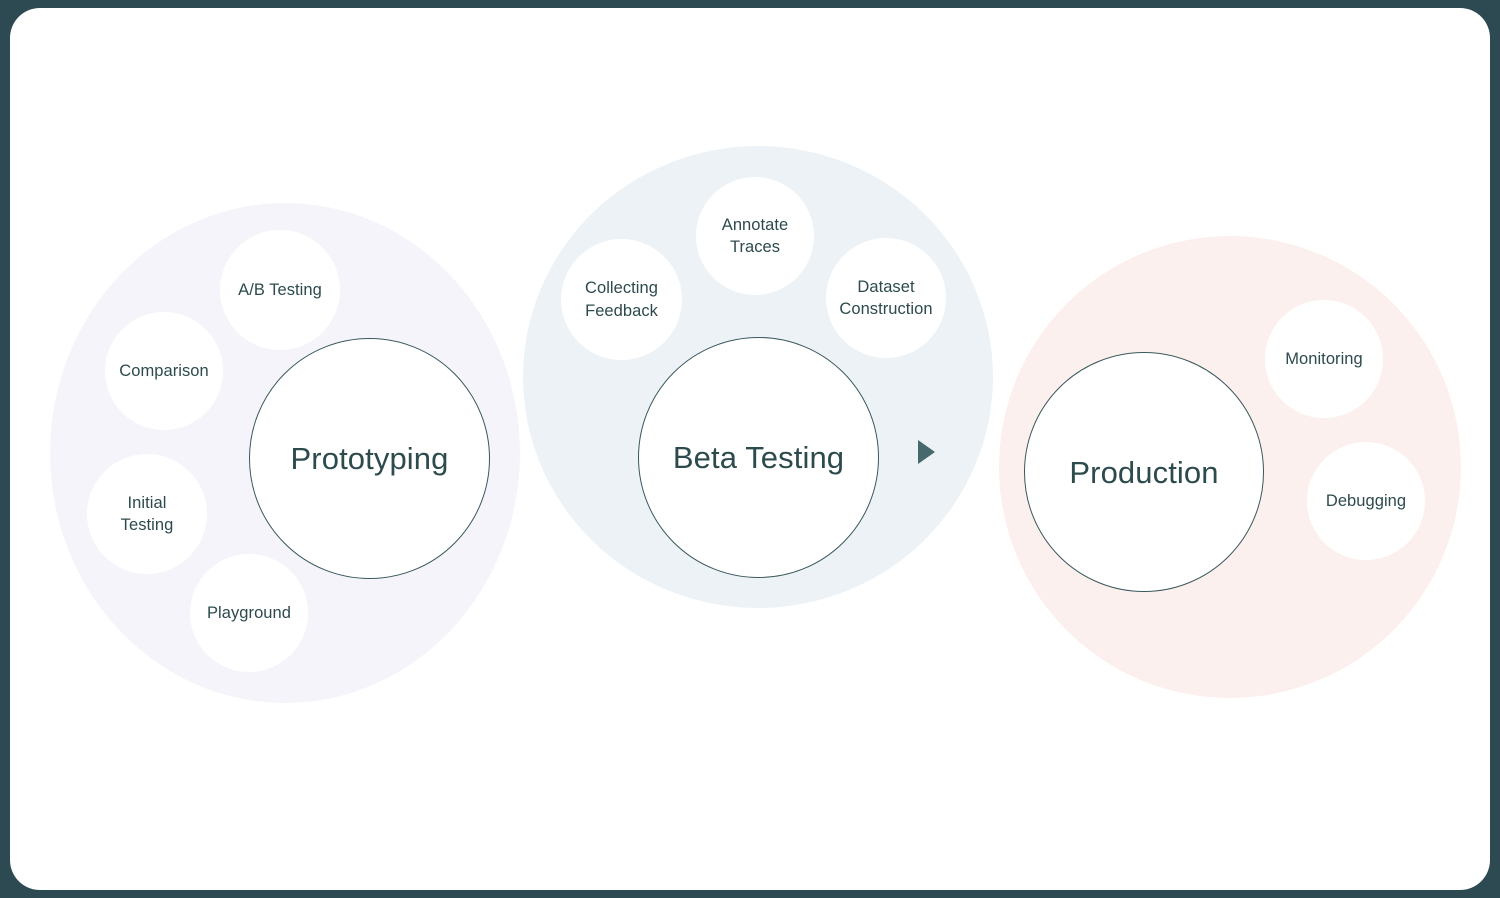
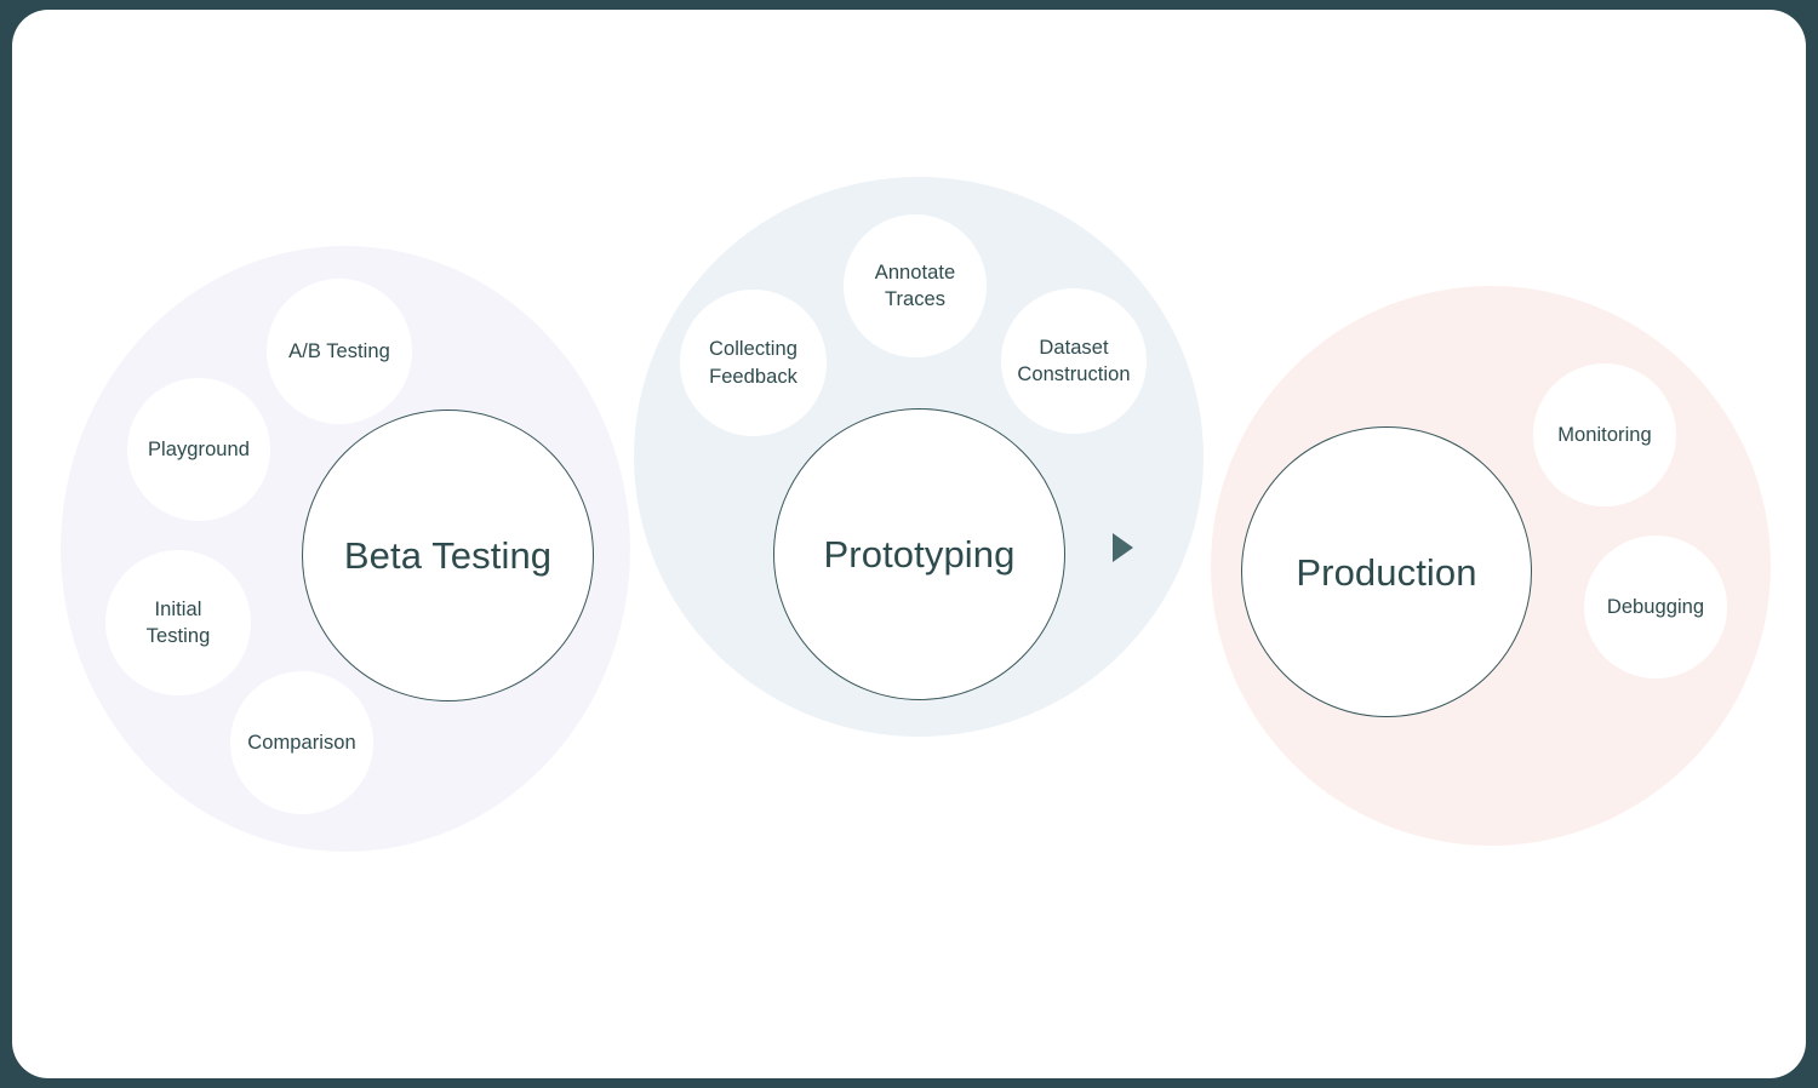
  A/B Testing
- Comparison
+ Playground
  Initial
  Testing
- Playground
+ Comparison
- Prototyping
+ Beta Testing
  Collecting
  Feedback
  Annotate
  Traces
  Dataset
  Construction
- Beta Testing
+ Prototyping
  Monitoring
  Debugging
  Production
